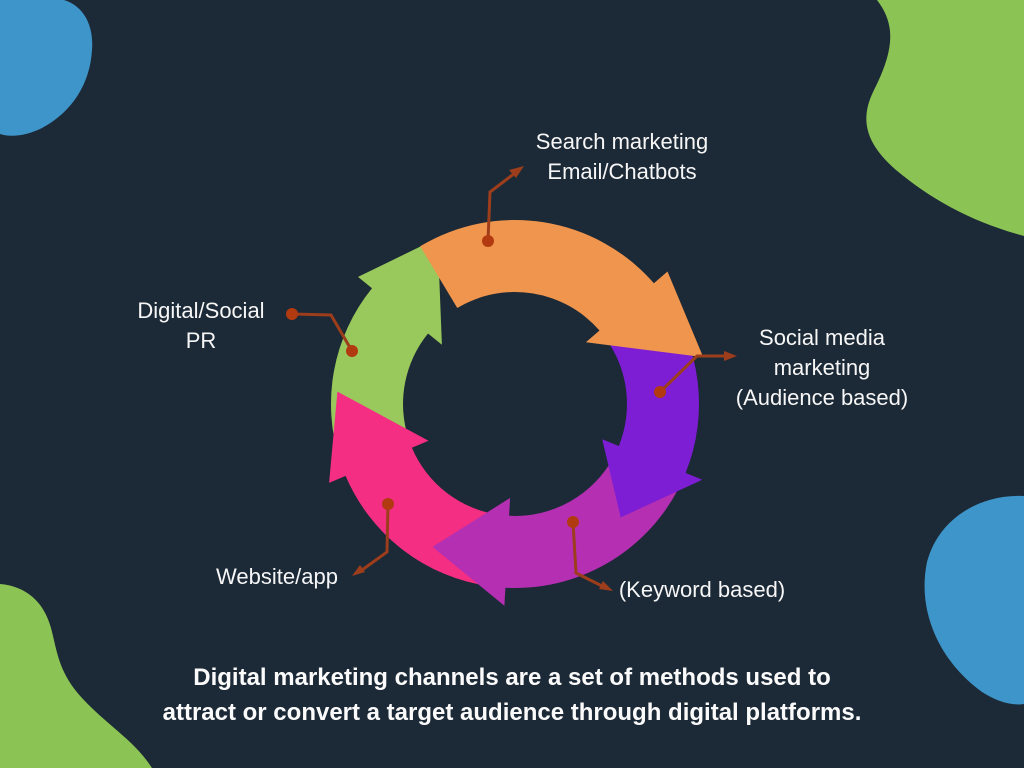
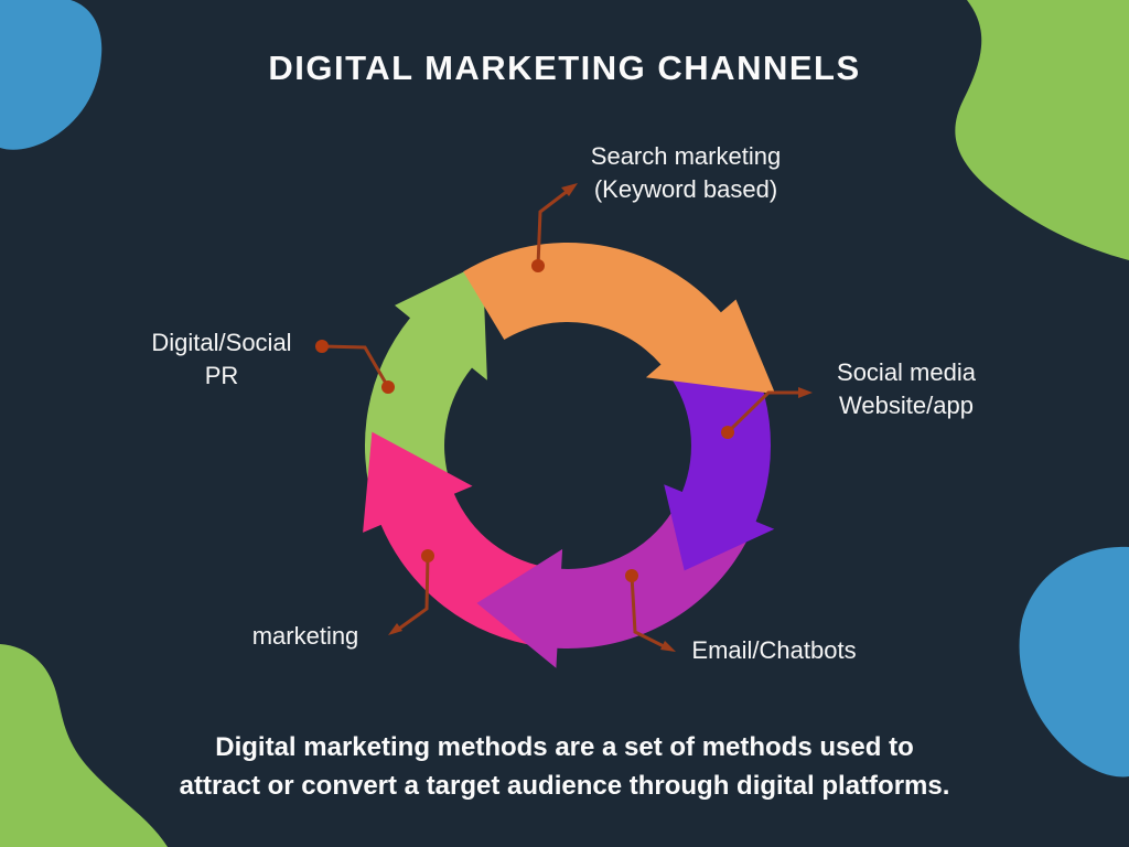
+ DIGITAL MARKETING CHANNELS
  Search marketing
- Email/Chatbots
+ (Keyword based)
  Social media
- marketing
+ Website/app
- (Audience based)
- (Keyword based)
+ Email/Chatbots
- Website/app
+ marketing
  Digital/Social
  PR
- Digital marketing channels are a set of methods used to
+ Digital marketing methods are a set of methods used to
  attract or convert a target audience through digital platforms.
